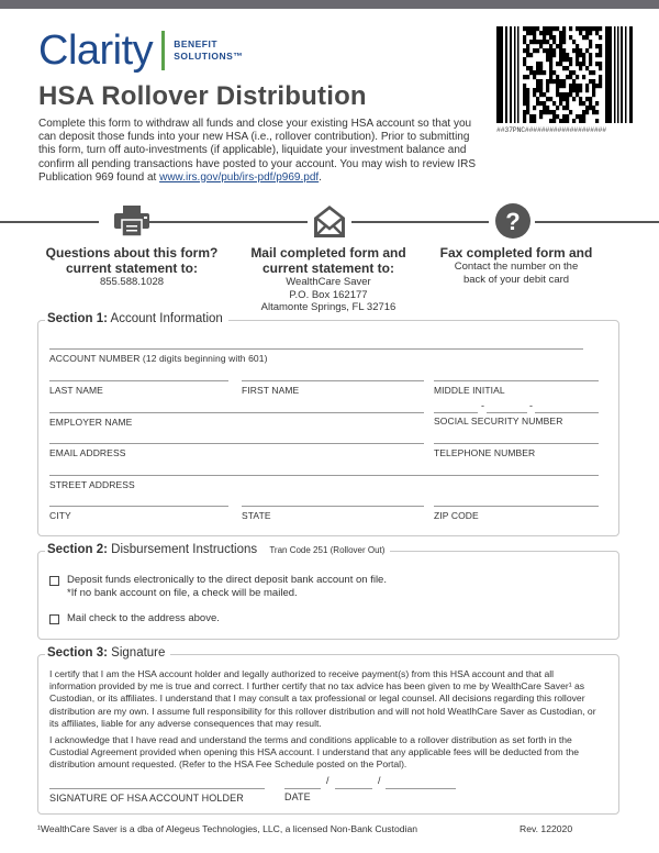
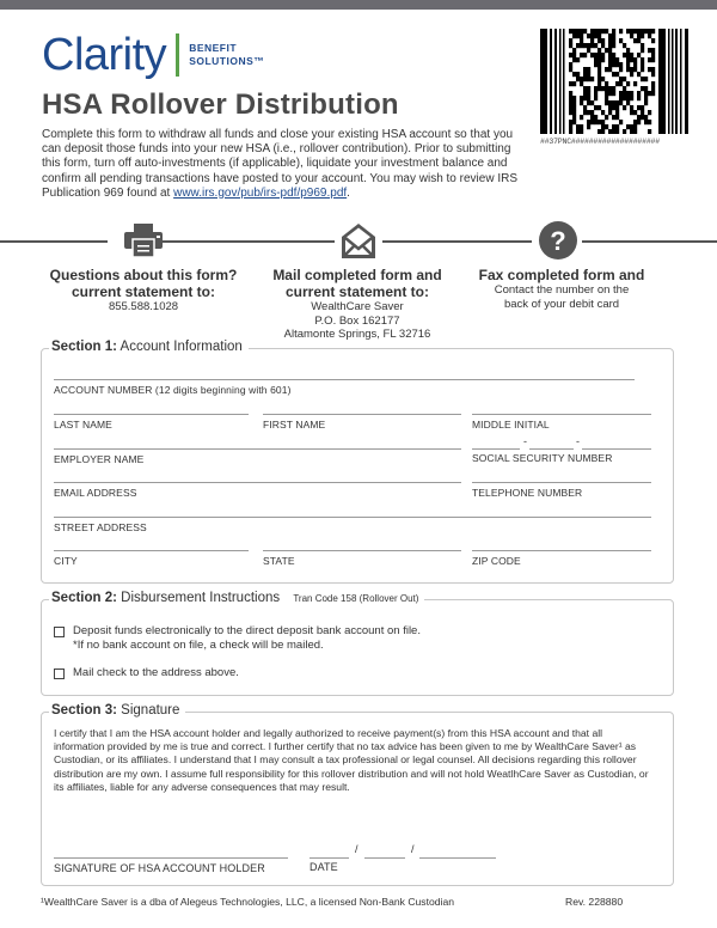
  Clarity
  BENEFIT
  SOLUTIONS™
  HSA Rollover Distribution
  Complete this form to withdraw all funds and close your existing HSA account so that you can deposit those funds into your new HSA (i.e., rollover contribution). Prior to submitting this form, turn off auto-investments (if applicable), liquidate your investment balance and confirm all pending transactions have posted to your account. You may wish to review IRS Publication 969 found at www.irs.gov/pub/irs-pdf/p969.pdf.
  ?
  Questions about this form?
  current statement to:
  855.588.1028
  Mail completed form and
  current statement to:
  WealthCare Saver
  P.O. Box 162177
  Altamonte Springs, FL 32716
  Fax completed form and
  Contact the number on the
  back of your debit card
  Section 1: Account Information
  ACCOUNT NUMBER (12 digits beginning with 601)
  LAST NAME
  FIRST NAME
  MIDDLE INITIAL
  EMPLOYER NAME
  -
  -
  SOCIAL SECURITY NUMBER
  EMAIL ADDRESS
  TELEPHONE NUMBER
  STREET ADDRESS
  CITY
  STATE
  ZIP CODE
- Section 2: Disbursement Instructions Tran Code 251 (Rollover Out)
+ Section 2: Disbursement Instructions Tran Code 158 (Rollover Out)
  Deposit funds electronically to the direct deposit bank account on file.
  *If no bank account on file, a check will be mailed.
  Mail check to the address above.
  Section 3: Signature
  I certify that I am the HSA account holder and legally authorized to receive payment(s) from this HSA account and that all information provided by me is true and correct. I further certify that no tax advice has been given to me by WealthCare Saver¹ as Custodian, or its affiliates. I understand that I may consult a tax professional or legal counsel. All decisions regarding this rollover distribution are my own. I assume full responsibility for this rollover distribution and will not hold WeatlhCare Saver as Custodian, or its affiliates, liable for any adverse consequences that may result.
- I acknowledge that I have read and understand the terms and conditions applicable to a rollover distribution as set forth in the Custodial Agreement provided when opening this HSA account. I understand that any applicable fees will be deducted from the distribution amount requested. (Refer to the HSA Fee Schedule posted on the Portal).
  SIGNATURE OF HSA ACCOUNT HOLDER
  /
  /
  DATE
  ¹WealthCare Saver is a dba of Alegeus Technologies, LLC, a licensed Non-Bank Custodian
- Rev. 122020
+ Rev. 228880
